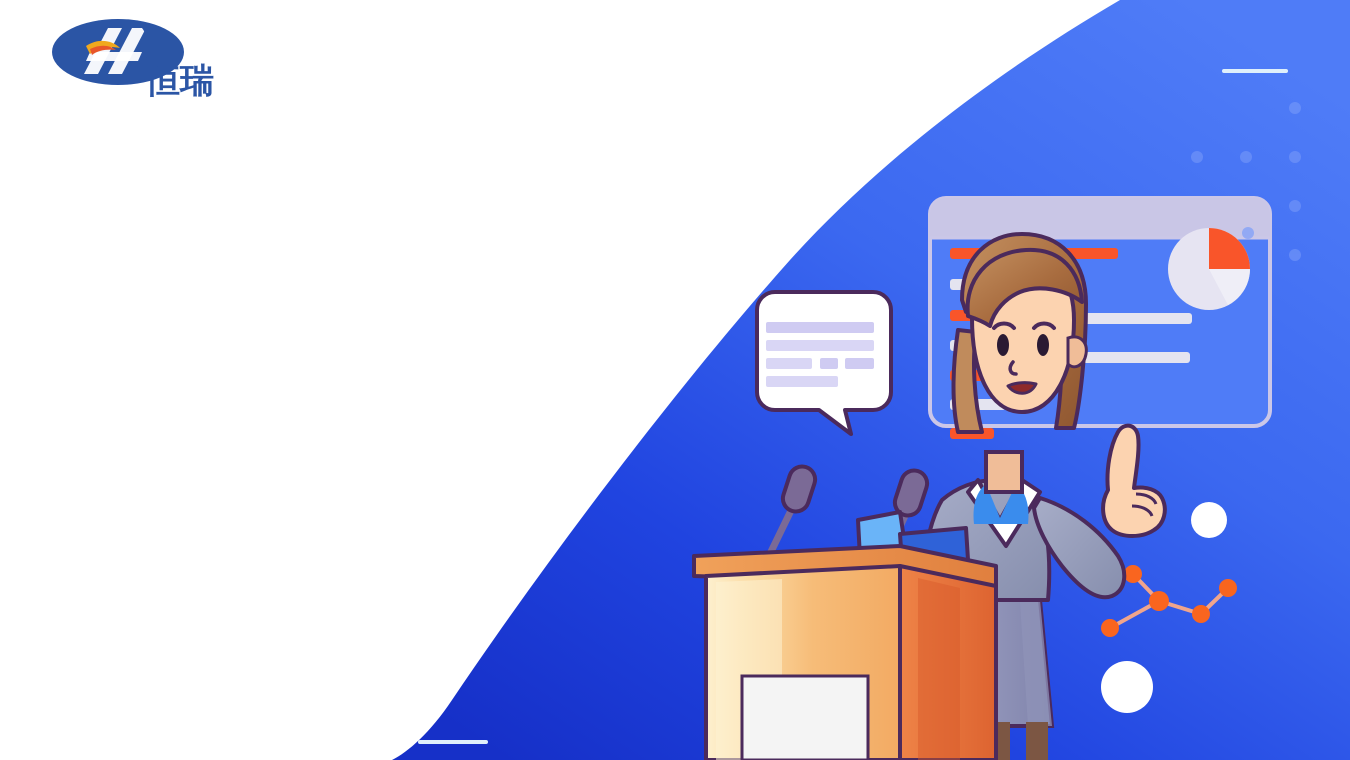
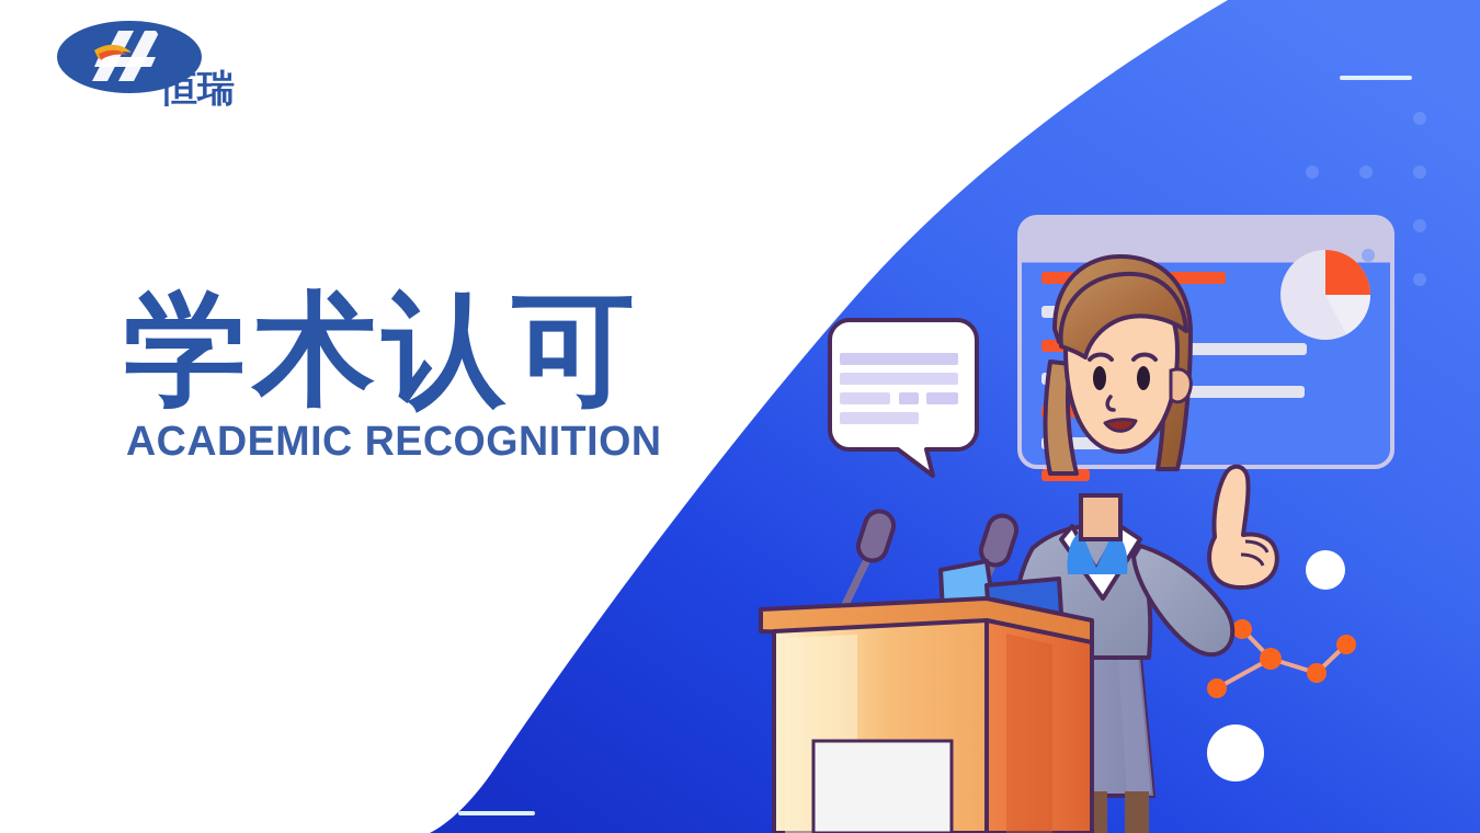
  恒瑞
+ 学术认可
+ ACADEMIC RECOGNITION
